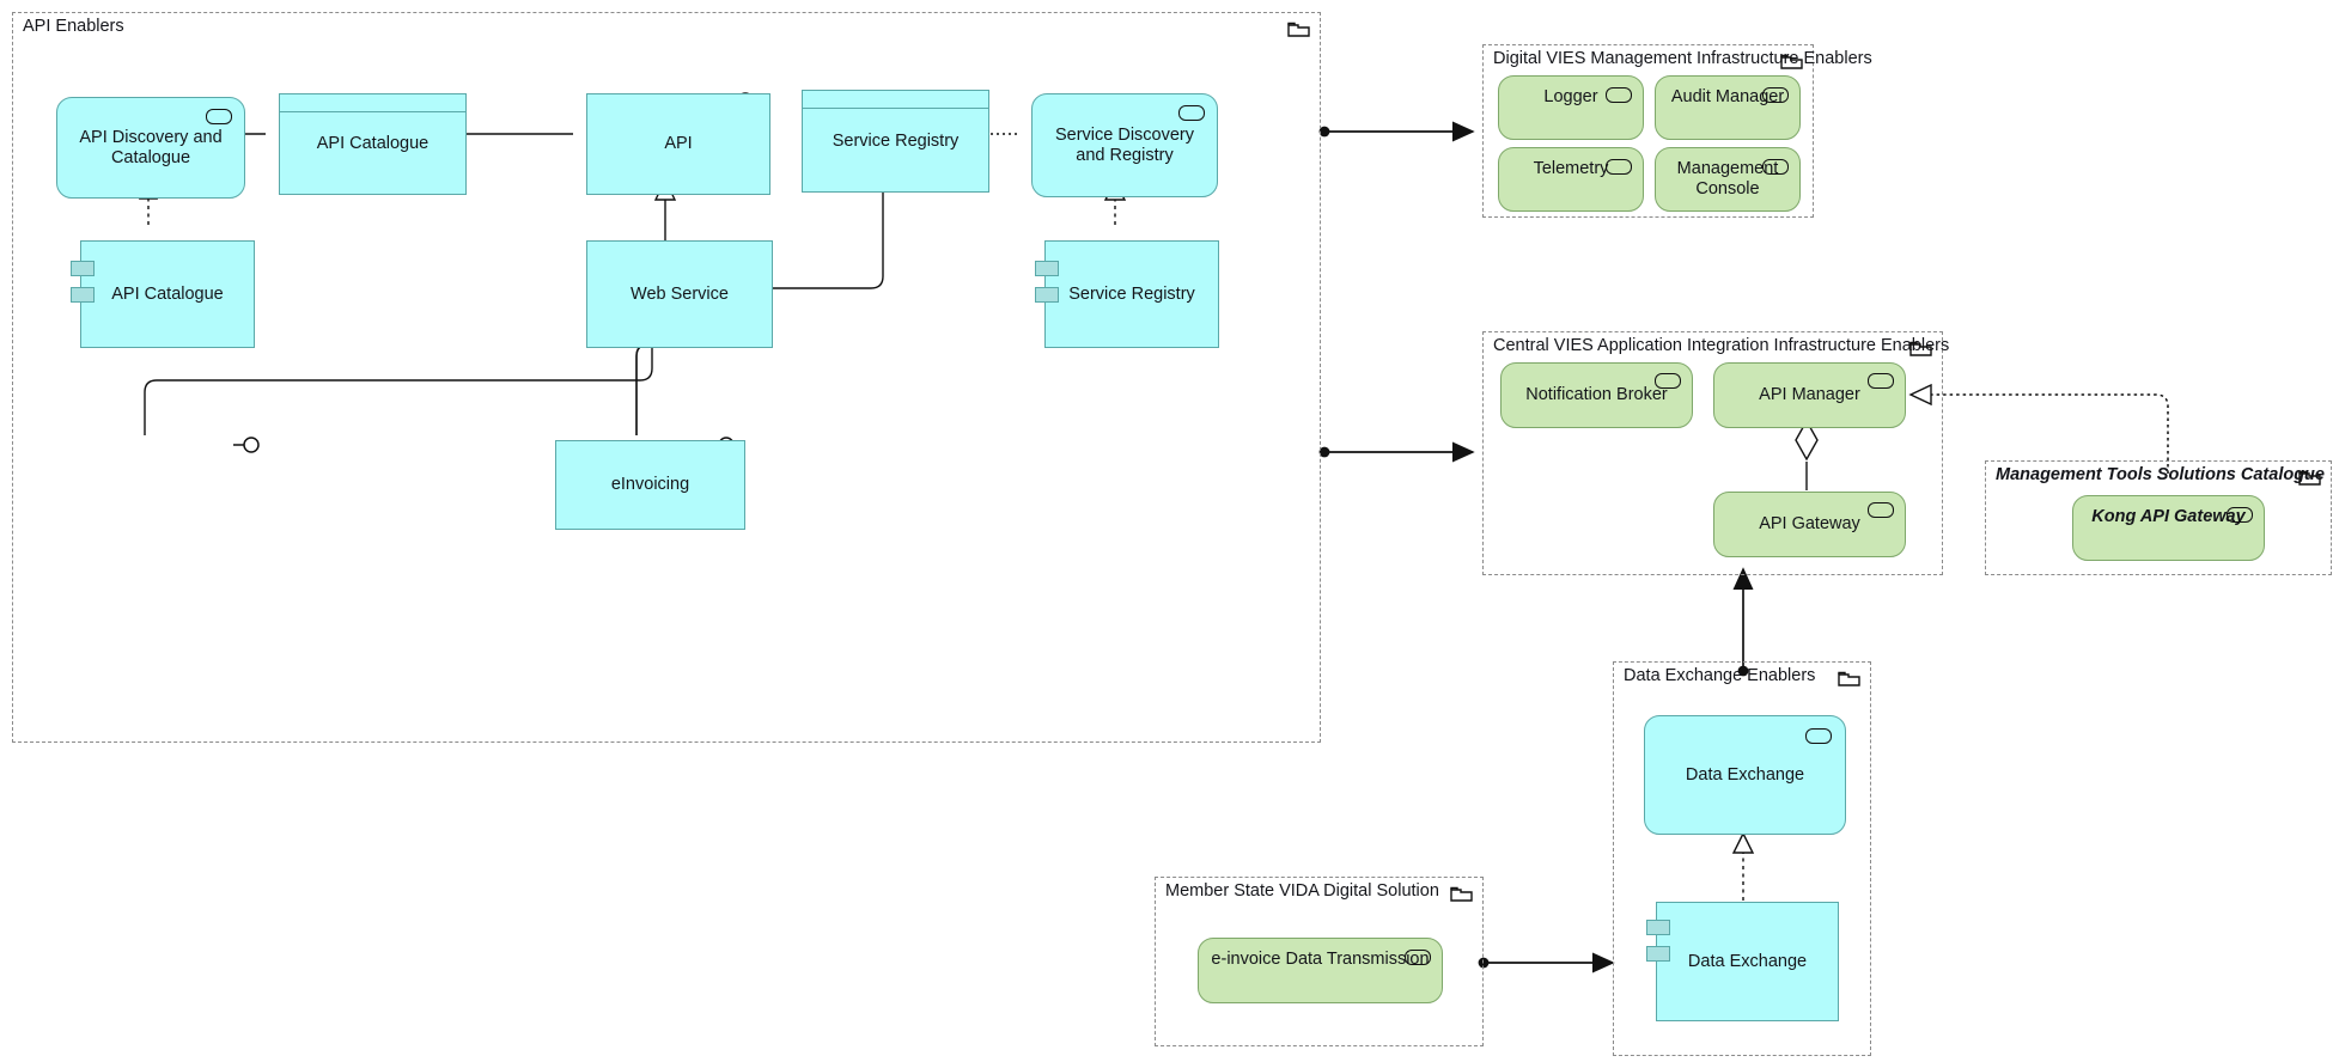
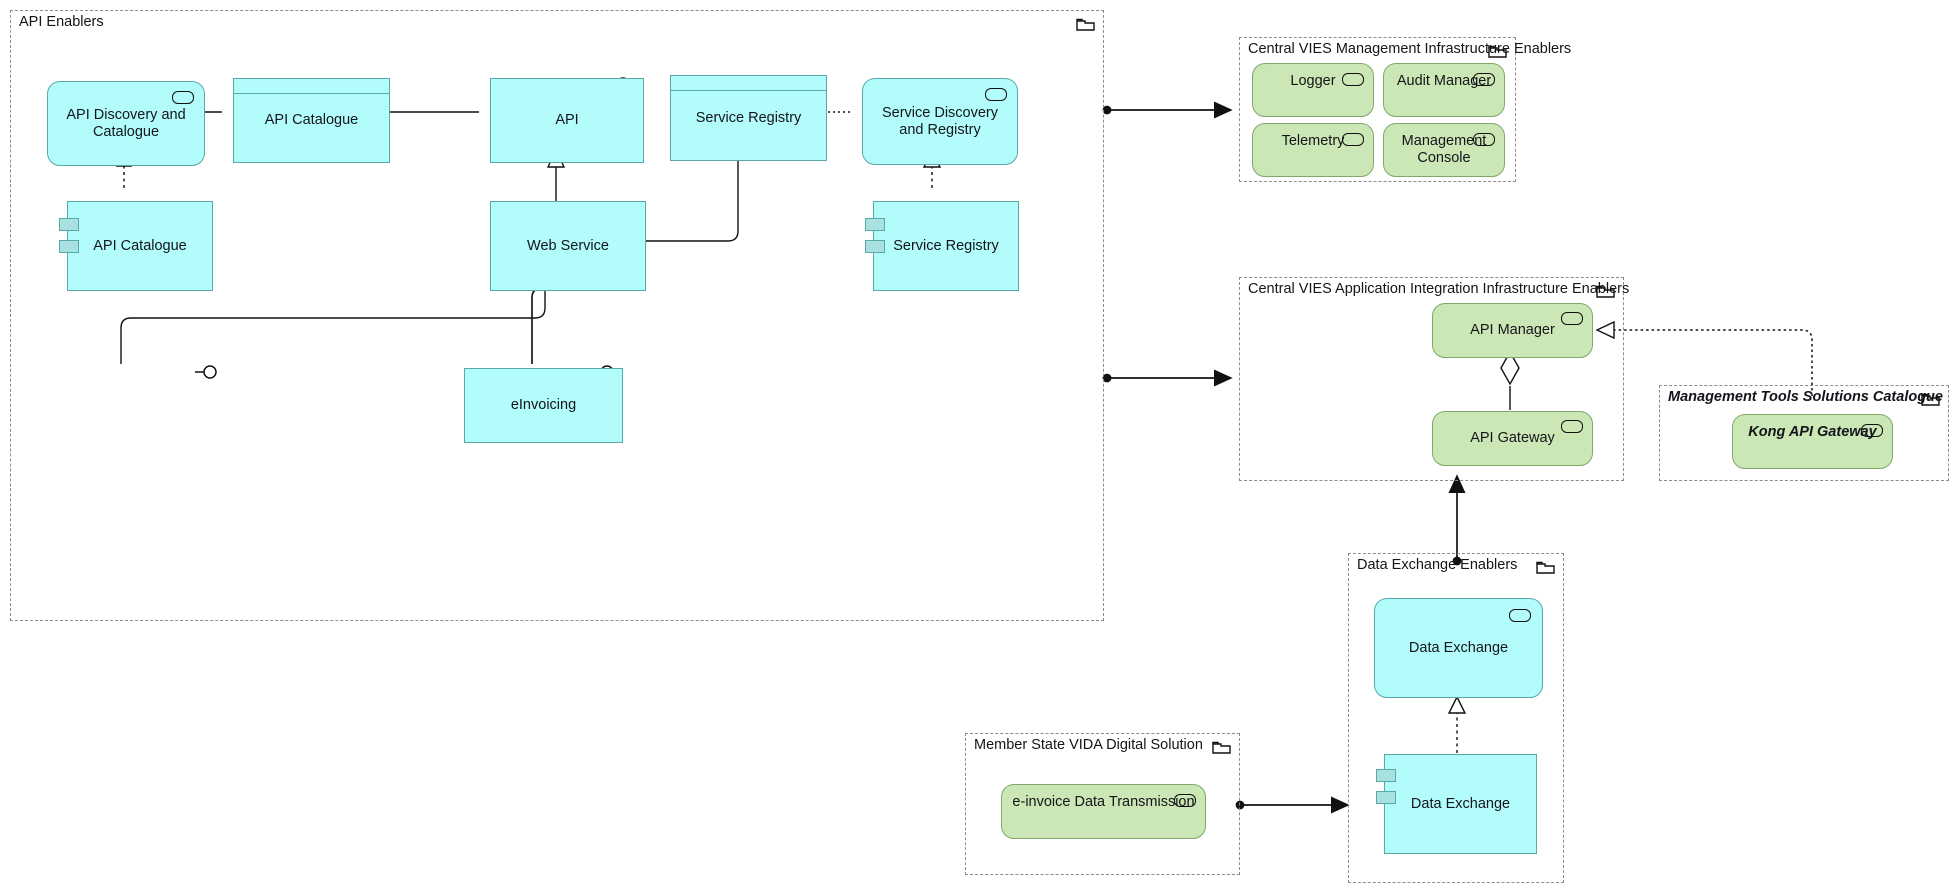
  API Enablers
  API Discovery and Catalogue
  API Catalogue
  API
  Service Registry
  Service Discovery and Registry
  API Catalogue
  Web Service
  Service Registry
  eInvoicing
- Digital VIES Management Infrastructure Enablers
+ Central VIES Management Infrastructure Enablers
  Logger
  Audit Manager
  Telemetry
  Management Console
  Central VIES Application Integration Infrastructure Enablers
- Notification Broker
  API Manager
  API Gateway
  Management Tools Solutions Cataloe
  Kong API Gateway
  Data Exchange Enablers
  Data Exchange
  Data Exchange
  Member State VIDA Digital Solution
  e-invoice Data Transmission
